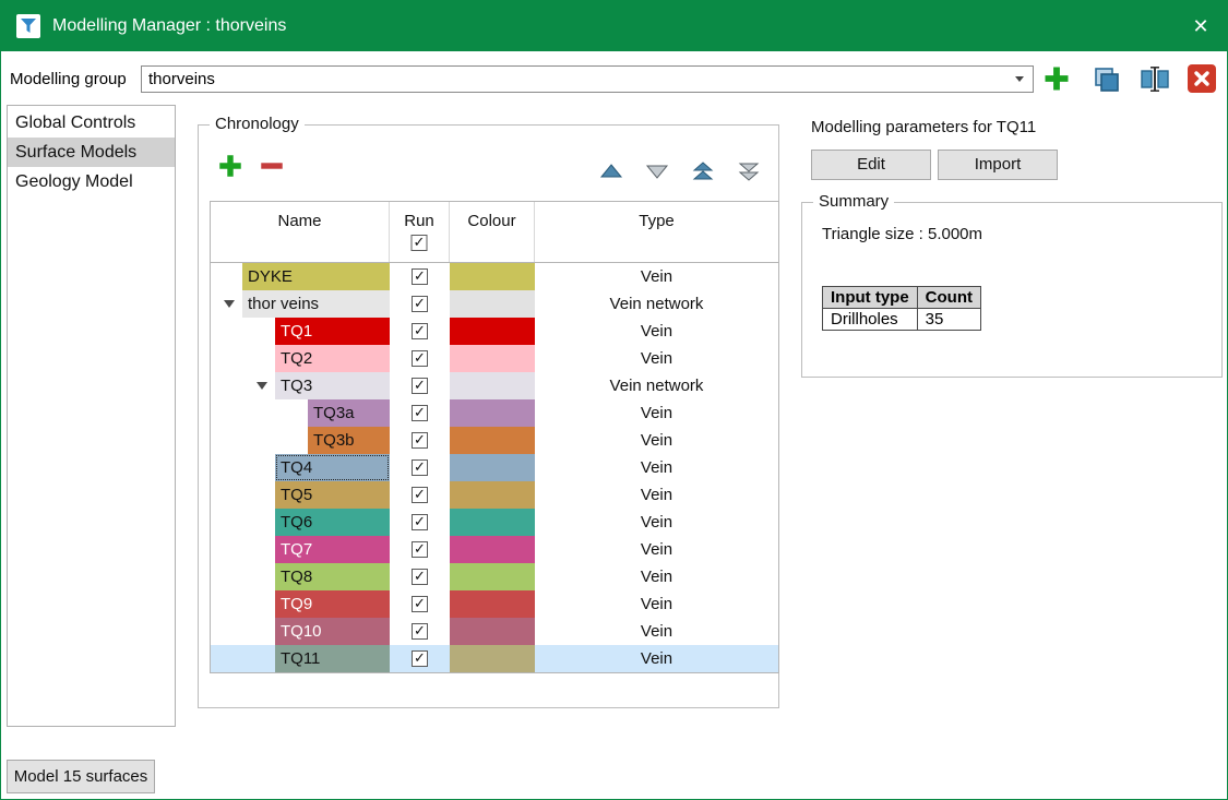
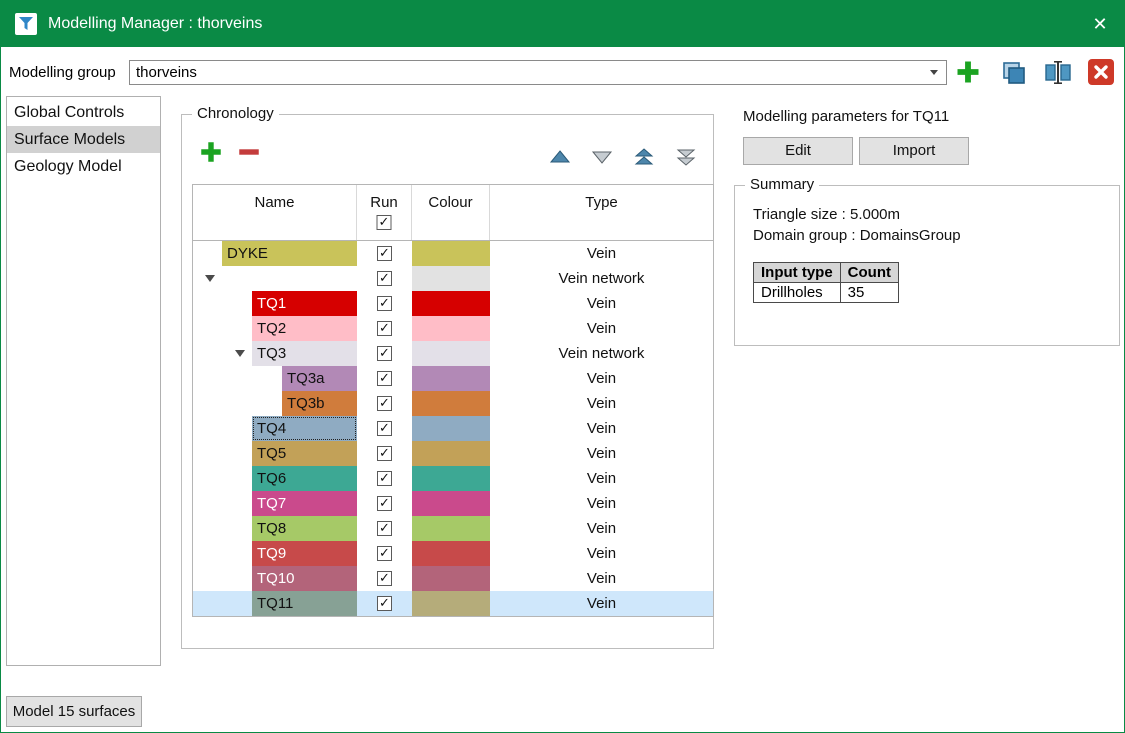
  Modelling Manager : thorveins
  ✕
  Modelling group
  thorveins
  Global Controls
  Surface Models
  Geology Model
  Chronology
  Name
  Run
  ✓
  Colour
  Type
  DYKE
  ✓
  Vein
- thor veins
  ✓
  Vein network
  TQ1
  ✓
  Vein
  TQ2
  ✓
  Vein
  TQ3
  ✓
  Vein network
  TQ3a
  ✓
  Vein
  TQ3b
  ✓
  Vein
  TQ4
  ✓
  Vein
  TQ5
  ✓
  Vein
  TQ6
  ✓
  Vein
  TQ7
  ✓
  Vein
  TQ8
  ✓
  Vein
  TQ9
  ✓
  Vein
  TQ10
  ✓
  Vein
  TQ11
  ✓
  Vein
  Modelling parameters for TQ11
  Edit
  Import
  Summary
  Triangle size : 5.000m
+ Domain group : DomainsGroup
  Input type	Count
  Drillholes	35
  Model 15 surfaces
